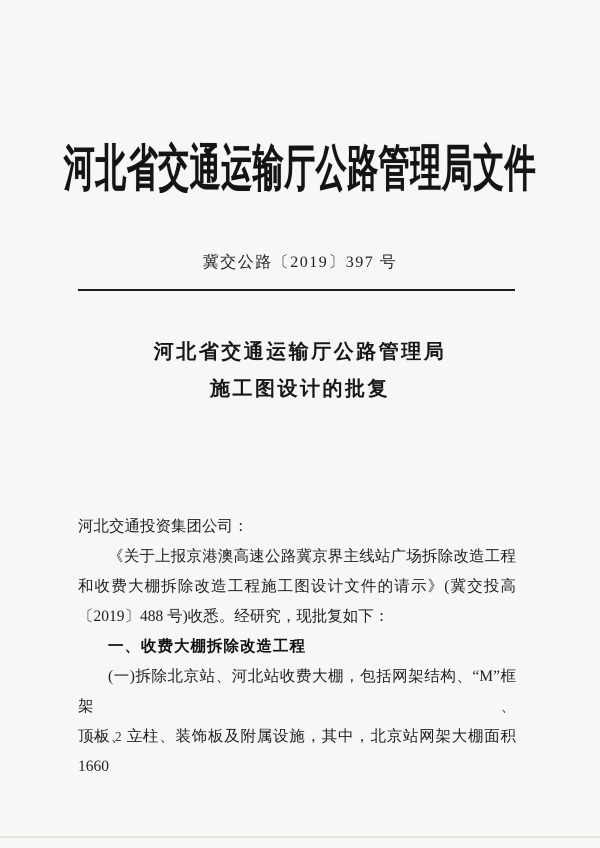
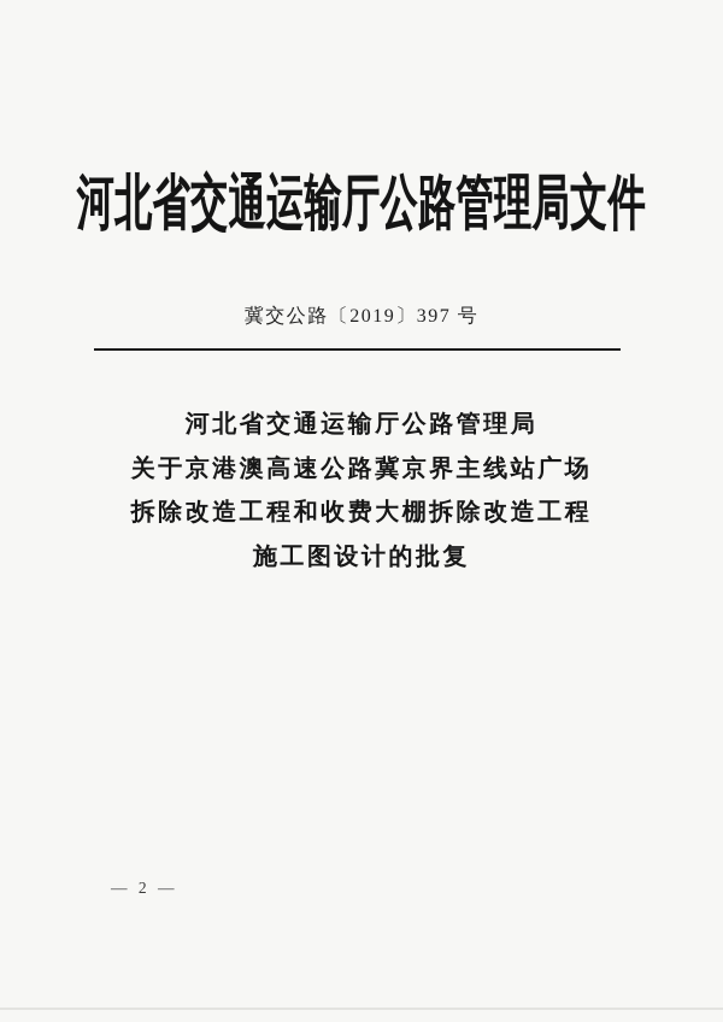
  河北省交通运输厅公路管理局文件
  冀交公路〔2019〕397 号
  河北省交通运输厅公路管理局
+ 关于京港澳高速公路冀京界主线站广场
+ 拆除改造工程和收费大棚拆除改造工程
  施工图设计的批复
- 河北交通投资集团公司：
- 《关于上报京港澳高速公路冀京界主线站广场拆除改造工程
- 和收费大棚拆除改造工程施工图设计文件的请示》(冀交投高
- 〔2019〕488 号)收悉。经研究，现批复如下：
- 一、收费大棚拆除改造工程
- (一)拆除北京站、河北站收费大棚，包括网架结构、“M”框架、
- 顶板、立柱、装饰板及附属设施，其中，北京站网架大棚面积 1660
  — 2 —
